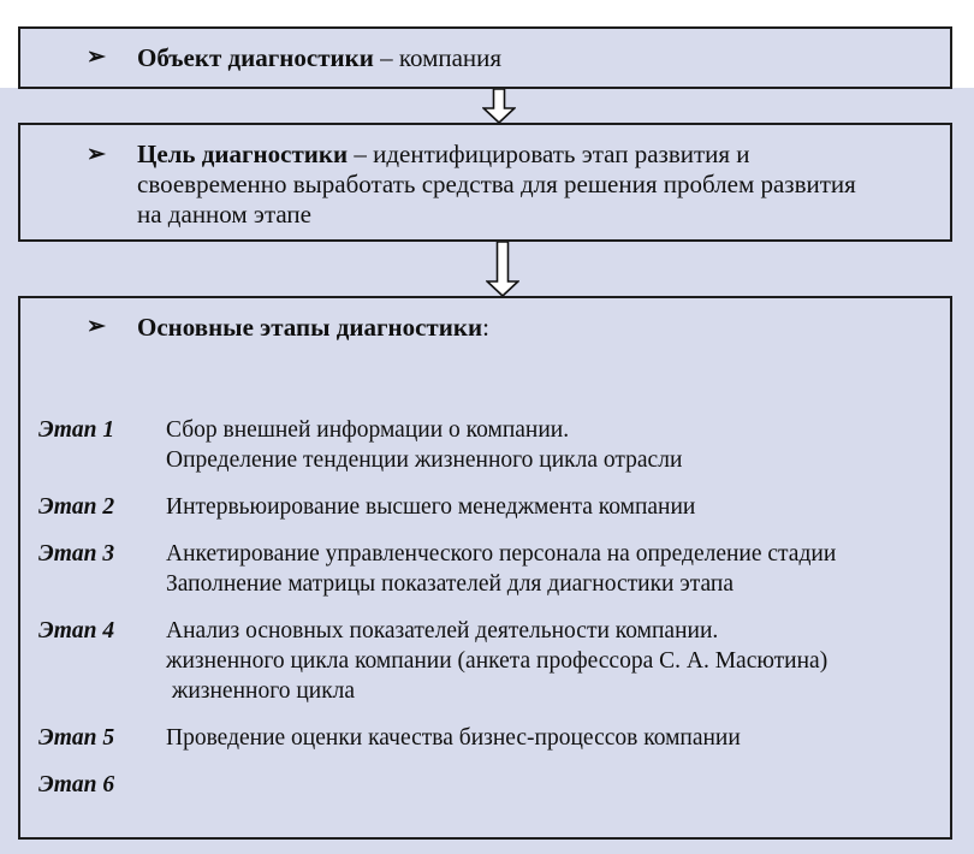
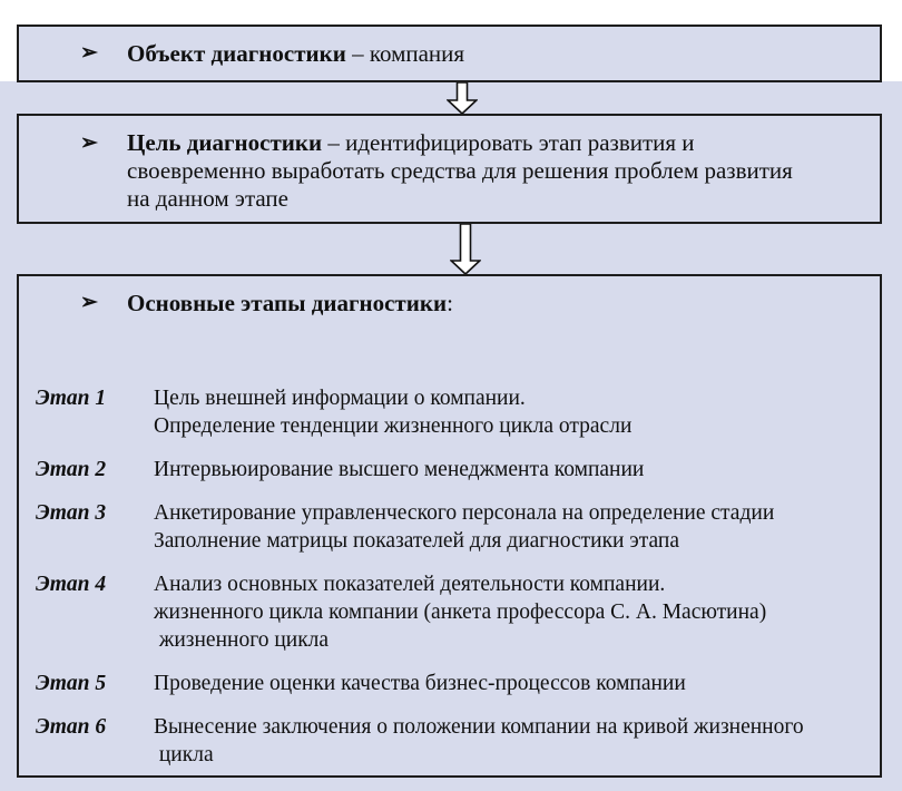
  ➢
  Объект диагностики – компания
  ➢
  Цель диагностики – идентифицировать этап развития и
  своевременно выработать средства для решения проблем развития
  на данном этапе
  ➢
  Основные этапы диагностики:
  Этап 1
- Сбор внешней информации о компании.
+ Цель внешней информации о компании.
  Определение тенденции жизненного цикла отрасли
  Этап 2
  Интервьюирование высшего менеджмента компании
  Этап 3
  Анкетирование управленческого персонала на определение стадии
  Заполнение матрицы показателей для диагностики этапа
  Этап 4
  Анализ основных показателей деятельности компании.
  жизненного цикла компании (анкета профессора С. А. Масютина)
  жизненного цикла
  Этап 5
  Проведение оценки качества бизнес-процессов компании
  Этап 6
+ Вынесение заключения о положении компании на кривой жизненного
+ цикла
